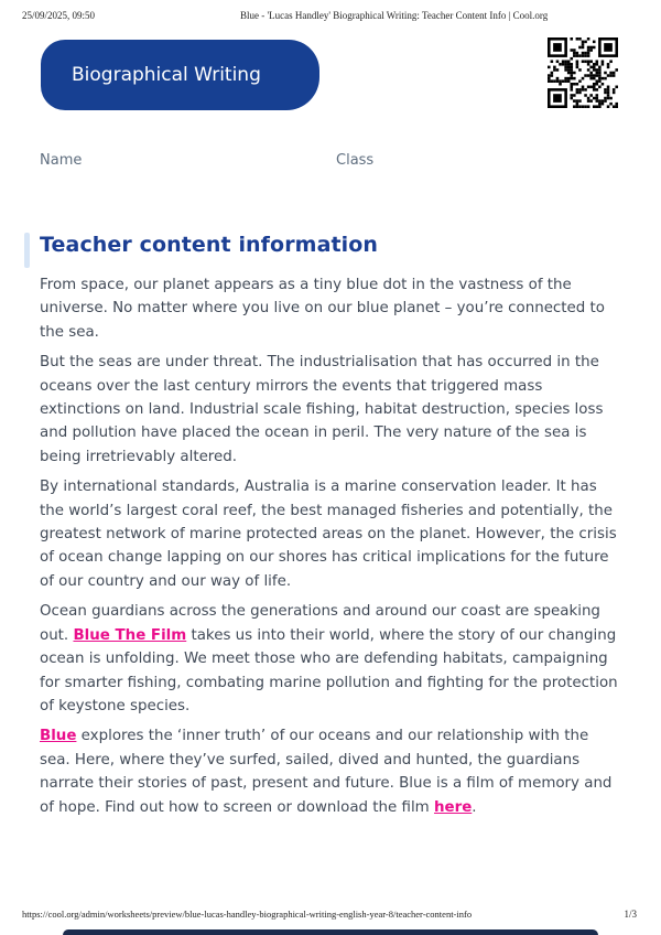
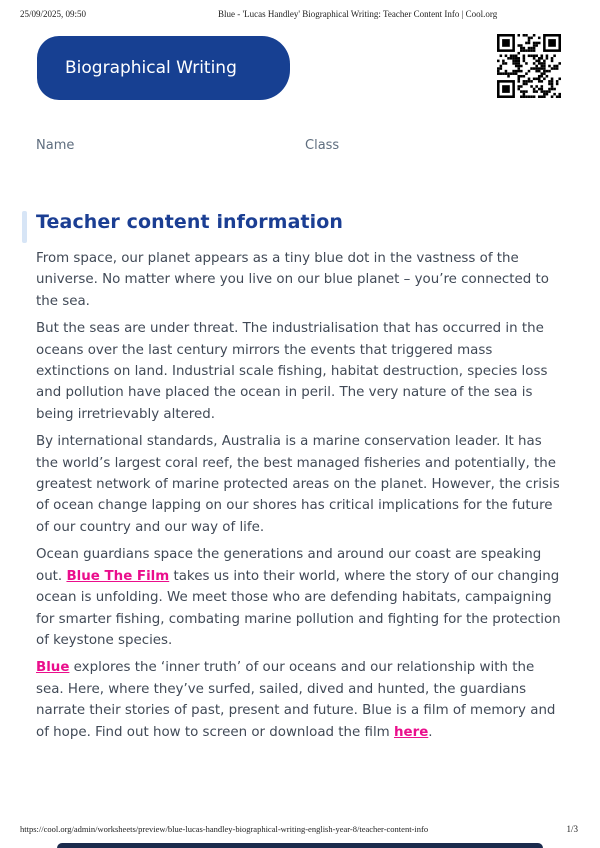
  25/09/2025, 09:50
  Blue - 'Lucas Handley' Biographical Writing: Teacher Content Info | Cool.org
  Biographical Writing
  Name
  Class
  Teacher content information
  From space, our planet appears as a tiny blue dot in the vastness of the universe. No matter where you live on our blue planet – you’re connected to the sea.
  But the seas are under threat. The industrialisation that has occurred in the oceans over the last century mirrors the events that triggered mass extinctions on land. Industrial scale fishing, habitat destruction, species loss and pollution have placed the ocean in peril. The very nature of the sea is being irretrievably altered.
  By international standards, Australia is a marine conservation leader. It has the world’s largest coral reef, the best managed fisheries and potentially, the greatest network of marine protected areas on the planet. However, the crisis of ocean change lapping on our shores has critical implications for the future of our country and our way of life.
- Ocean guardians across the generations and around our coast are speaking out. Blue The Film takes us into their world, where the story of our changing ocean is unfolding. We meet those who are defending habitats, campaigning for smarter fishing, combating marine pollution and fighting for the protection of keystone species.
+ Ocean guardians space the generations and around our coast are speaking out. Blue The Film takes us into their world, where the story of our changing ocean is unfolding. We meet those who are defending habitats, campaigning for smarter fishing, combating marine pollution and fighting for the protection of keystone species.
  Blue explores the ‘inner truth’ of our oceans and our relationship with the sea. Here, where they’ve surfed, sailed, dived and hunted, the guardians narrate their stories of past, present and future. Blue is a film of memory and of hope. Find out how to screen or download the film here.
  https://cool.org/admin/worksheets/preview/blue-lucas-handley-biographical-writing-english-year-8/teacher-content-info
  1/3
